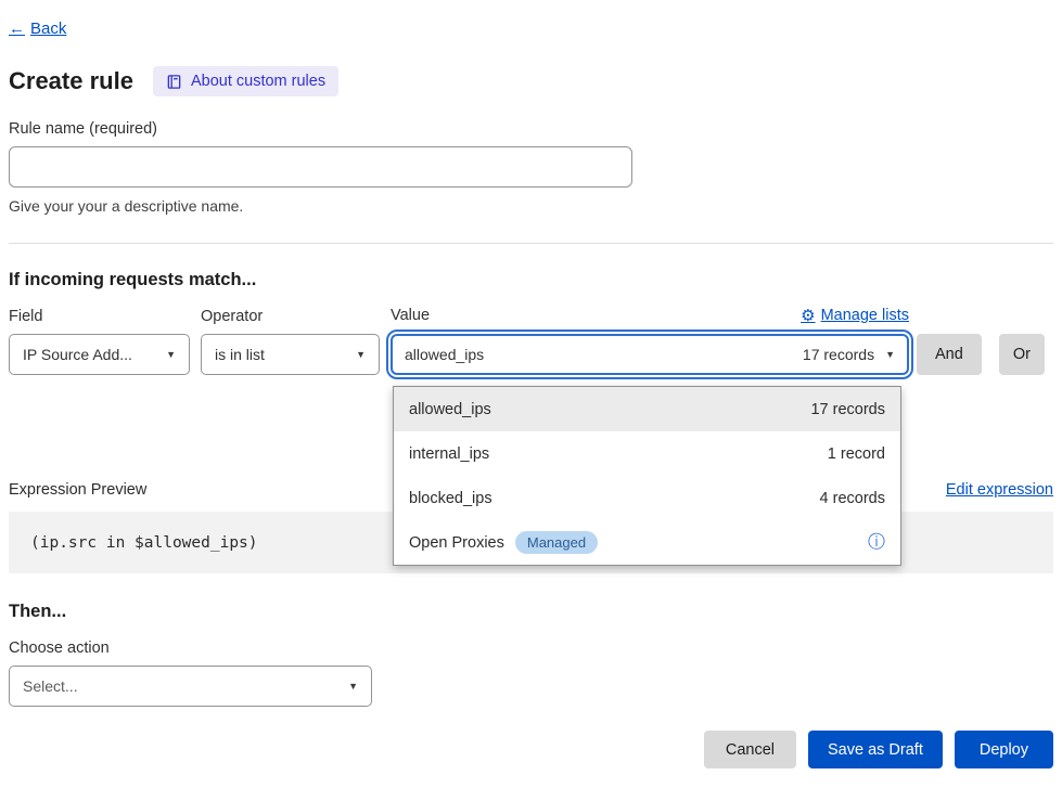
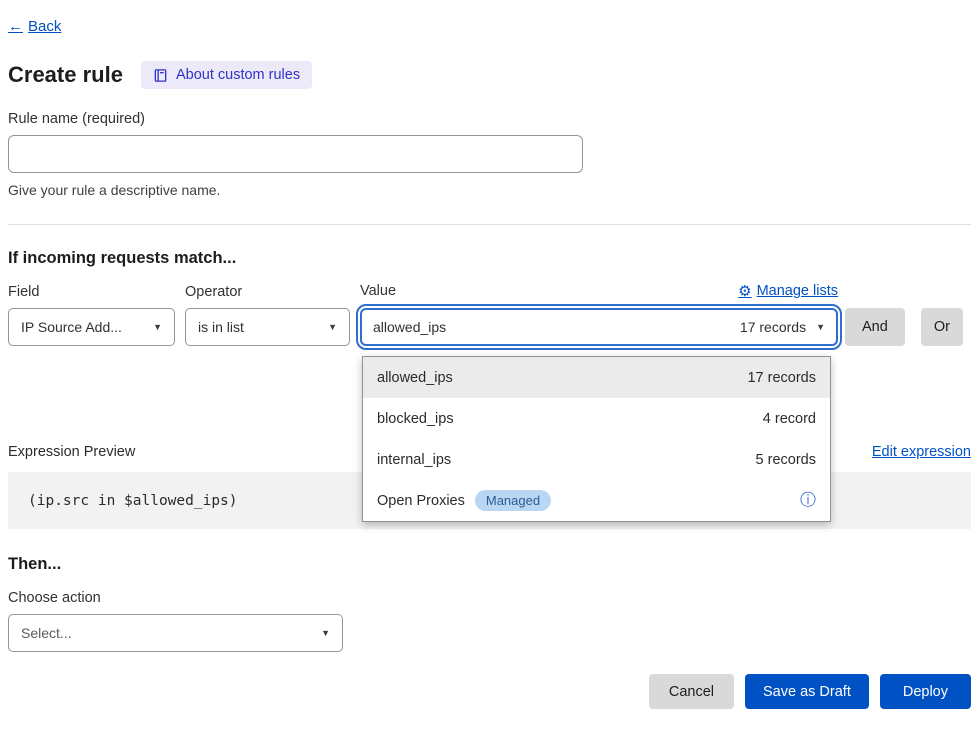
  ←
  Back
  Create rule
  About custom rules
  Rule name (required)
- Give your your a descriptive name.
+ Give your rule a descriptive name.
  If incoming requests match...
  Field
  IP Source Add...
  ▼
  Operator
  is in list
  ▼
  Value
  ⚙
  Manage lists
  allowed_ips
  17 records
  ▼
  allowed_ips
  17 records
- internal_ips
+ blocked_ips
- 1 record
+ 4 record
- blocked_ips
+ internal_ips
- 4 records
+ 5 records
  Open Proxies
  Managed
  ⓘ
  And
  Or
  Expression Preview
  Edit expression
  (ip.src in $allowed_ips)
  Then...
  Choose action
  Select...
  ▼
  Cancel
  Save as Draft
  Deploy
